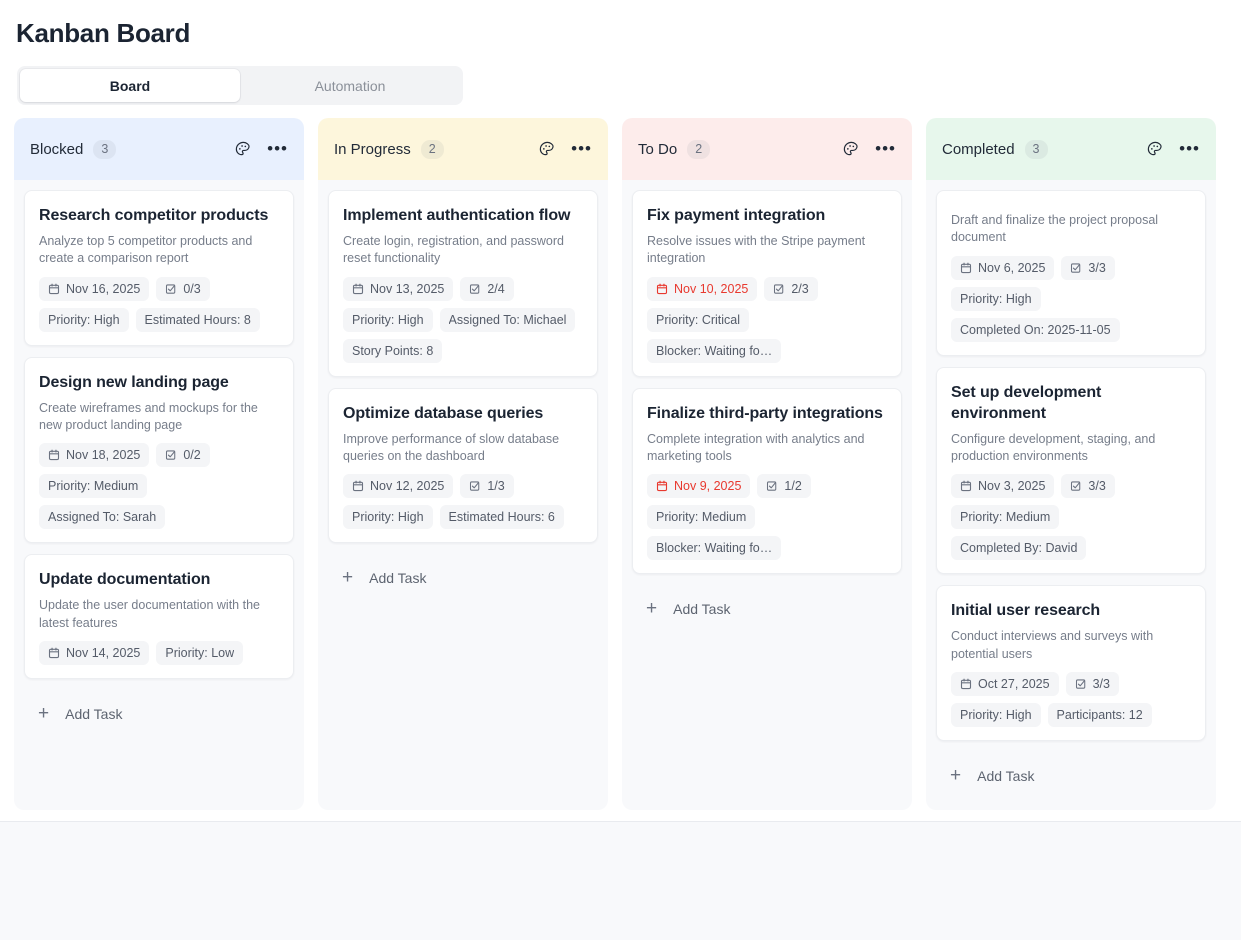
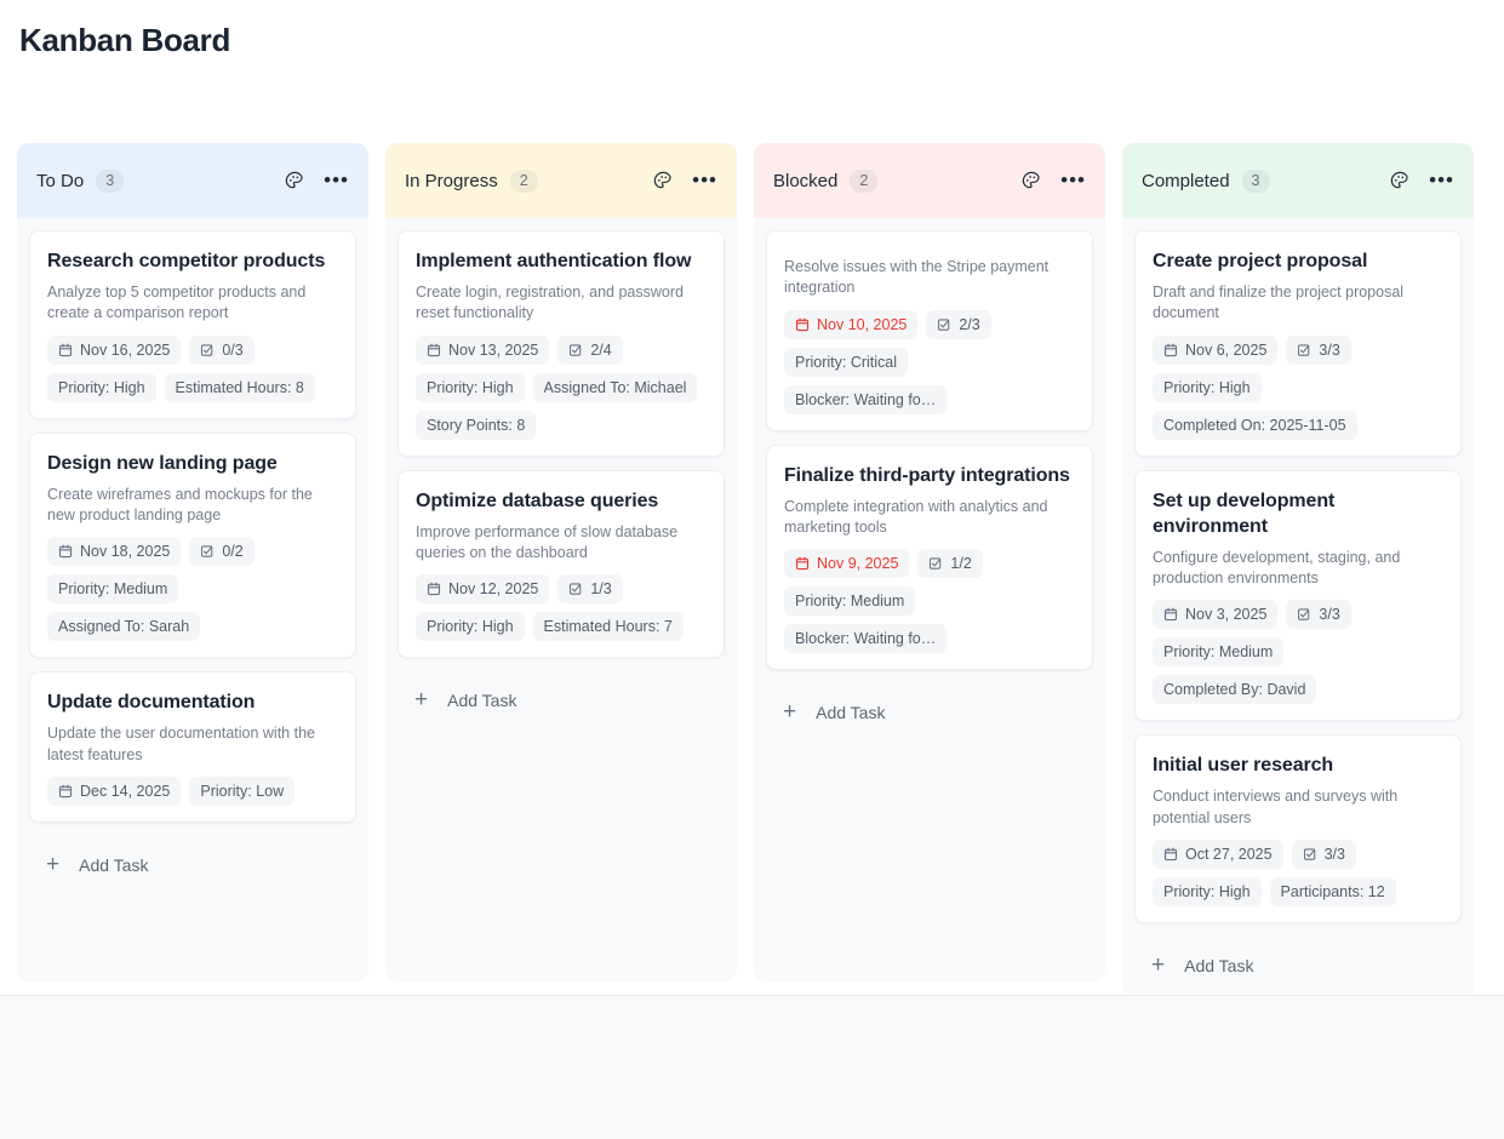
  Kanban Board
- Board
- Automation
- Blocked
+ To Do
  3
  •••
  Research competitor products
  Analyze top 5 competitor products and create a comparison report
  Nov 16, 2025
  0/3
  Priority: High
  Estimated Hours: 8
  Design new landing page
  Create wireframes and mockups for the new product landing page
  Nov 18, 2025
  0/2
  Priority: Medium
  Assigned To: Sarah
  Update documentation
  Update the user documentation with the latest features
- Nov 14, 2025
+ Dec 14, 2025
  Priority: Low
  +
  Add Task
  In Progress
  2
  •••
  Implement authentication flow
  Create login, registration, and password reset functionality
  Nov 13, 2025
  2/4
  Priority: High
  Assigned To: Michael
  Story Points: 8
  Optimize database queries
  Improve performance of slow database queries on the dashboard
  Nov 12, 2025
  1/3
  Priority: High
- Estimated Hours: 6
+ Estimated Hours: 7
  +
  Add Task
- To Do
+ Blocked
  2
  •••
- Fix payment integration
  Resolve issues with the Stripe payment integration
  Nov 10, 2025
  2/3
  Priority: Critical
  Blocker: Waiting fo…
  Finalize third-party integrations
  Complete integration with analytics and marketing tools
  Nov 9, 2025
  1/2
  Priority: Medium
  Blocker: Waiting fo…
  +
  Add Task
  Completed
  3
  •••
+ Create project proposal
  Draft and finalize the project proposal document
  Nov 6, 2025
  3/3
  Priority: High
  Completed On: 2025-11-05
  Set up development environment
  Configure development, staging, and production environments
  Nov 3, 2025
  3/3
  Priority: Medium
  Completed By: David
  Initial user research
  Conduct interviews and surveys with potential users
  Oct 27, 2025
  3/3
  Priority: High
  Participants: 12
  +
  Add Task
